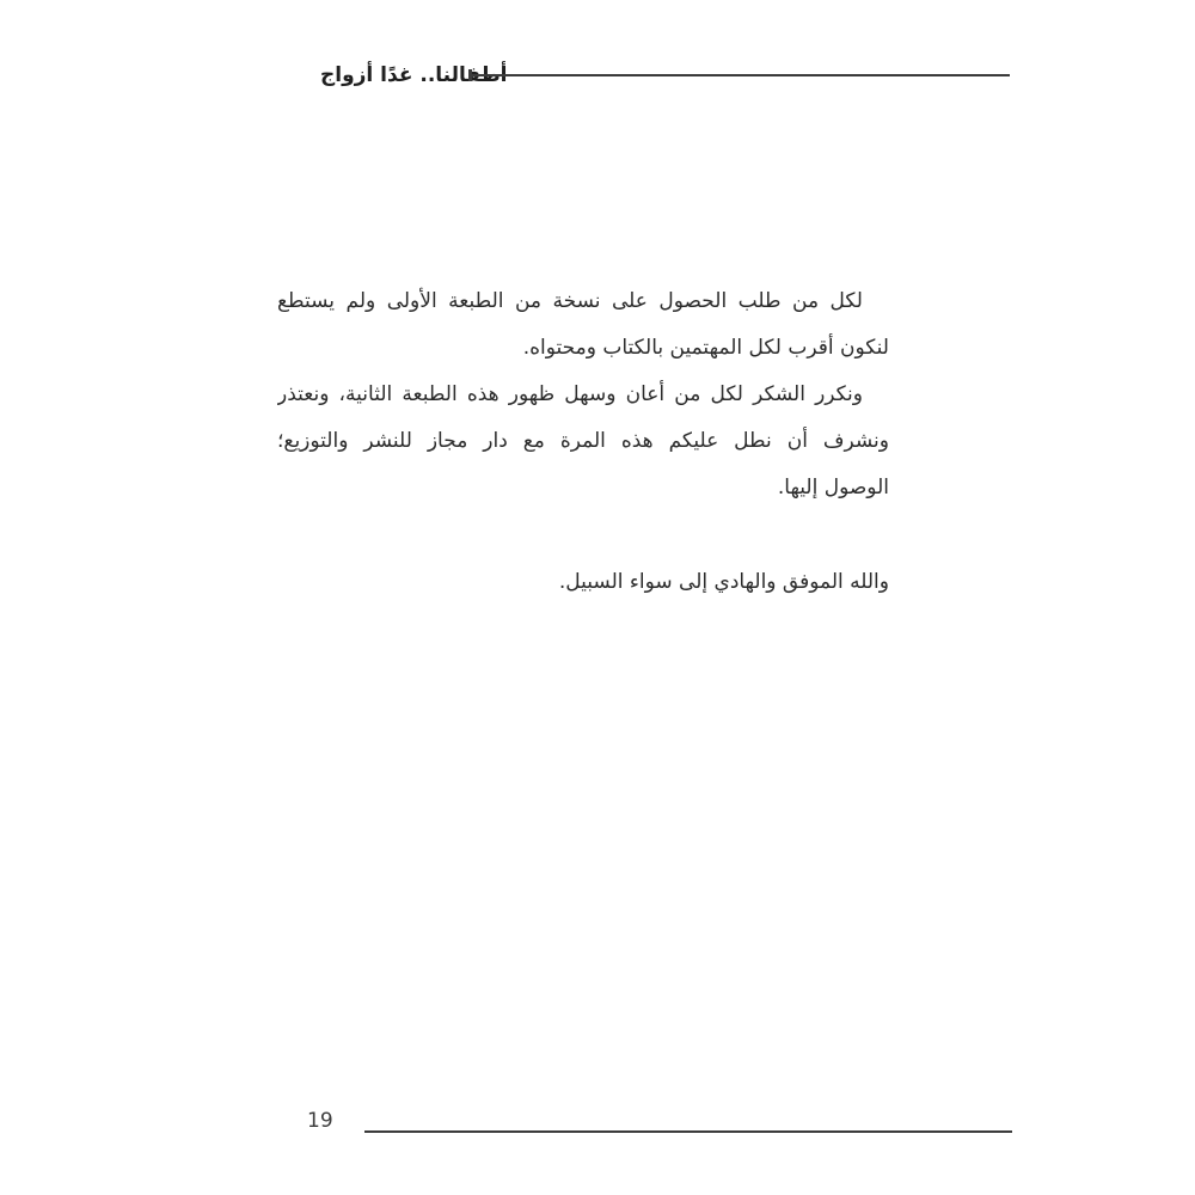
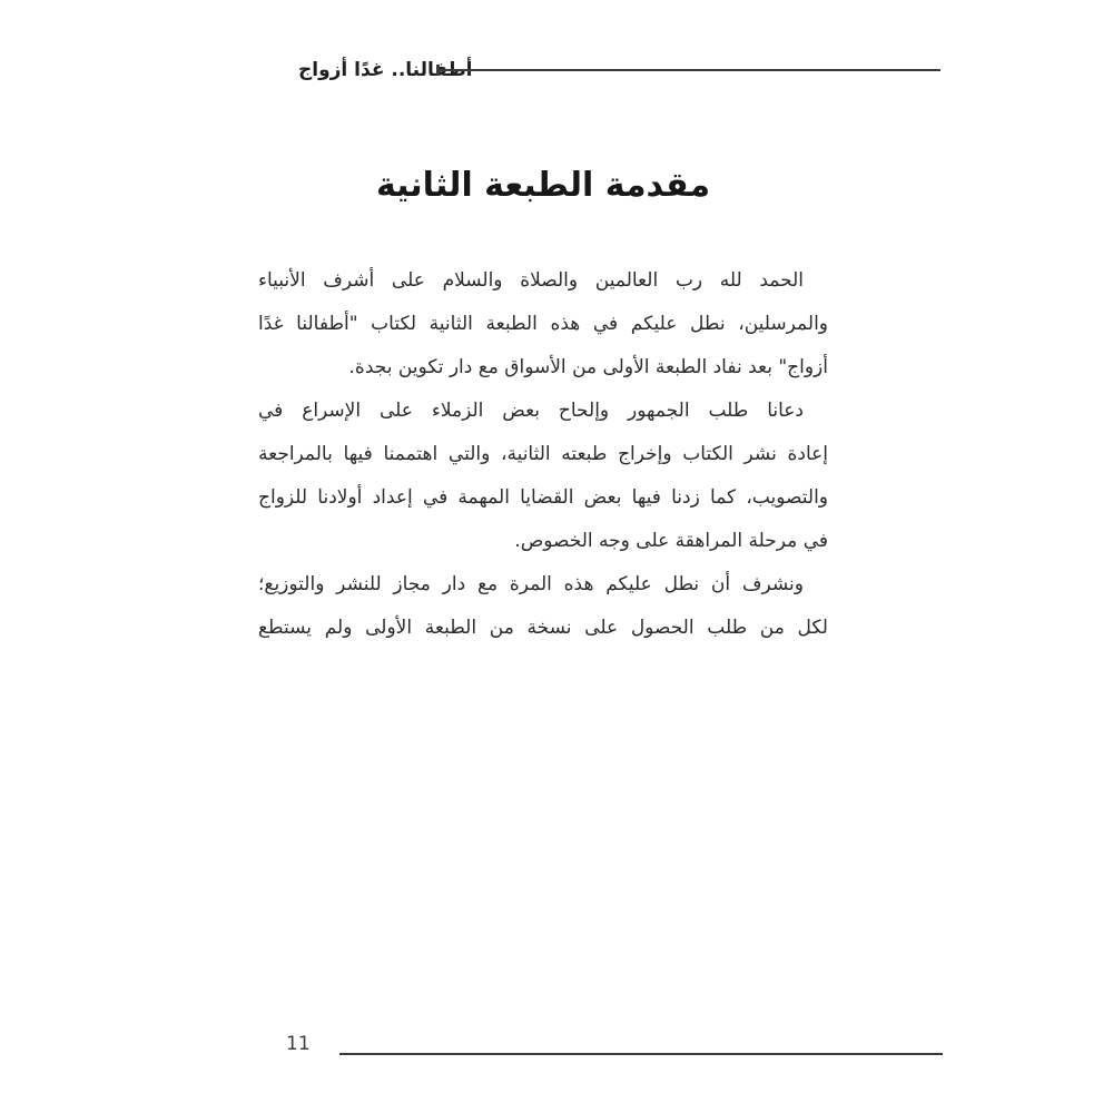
  النا.. غدًا أزواج
+ مقدمة الطبعة الثانية
+ الحمد لله رب العالمين والصلاة والسلام على أشرف الأنبياء
+ والمرسلين، نطل عليكم في هذه الطبعة الثانية لكتاب "أطفالنا غدًا
+ أزواج" بعد نفاد الطبعة الأولى من الأسواق مع دار تكوين بجدة.
+ دعانا طلب الجمهور وإلحاح بعض الزملاء على الإسراع في
+ إعادة نشر الكتاب وإخراج طبعته الثانية، والتي اهتممنا فيها بالمراجعة
+ والتصويب، كما زدنا فيها بعض القضايا المهمة في إعداد أولادنا للزواج
+ في مرحلة المراهقة على وجه الخصوص.
- لكل من طلب الحصول على نسخة من الطبعة الأولى ولم يستطع
+ ونشرف أن نطل عليكم هذه المرة مع دار مجاز للنشر والتوزيع؛
- لنكون أقرب لكل المهتمين بالكتاب ومحتواه.
- ونكرر الشكر لكل من أعان وسهل ظهور هذه الطبعة الثانية، ونعتذر
- ونشرف أن نطل عليكم هذه المرة مع دار مجاز للنشر والتوزيع؛
+ لكل من طلب الحصول على نسخة من الطبعة الأولى ولم يستطع
- الوصول إليها.
- والله الموفق والهادي إلى سواء السبيل.
- 19
+ 11
